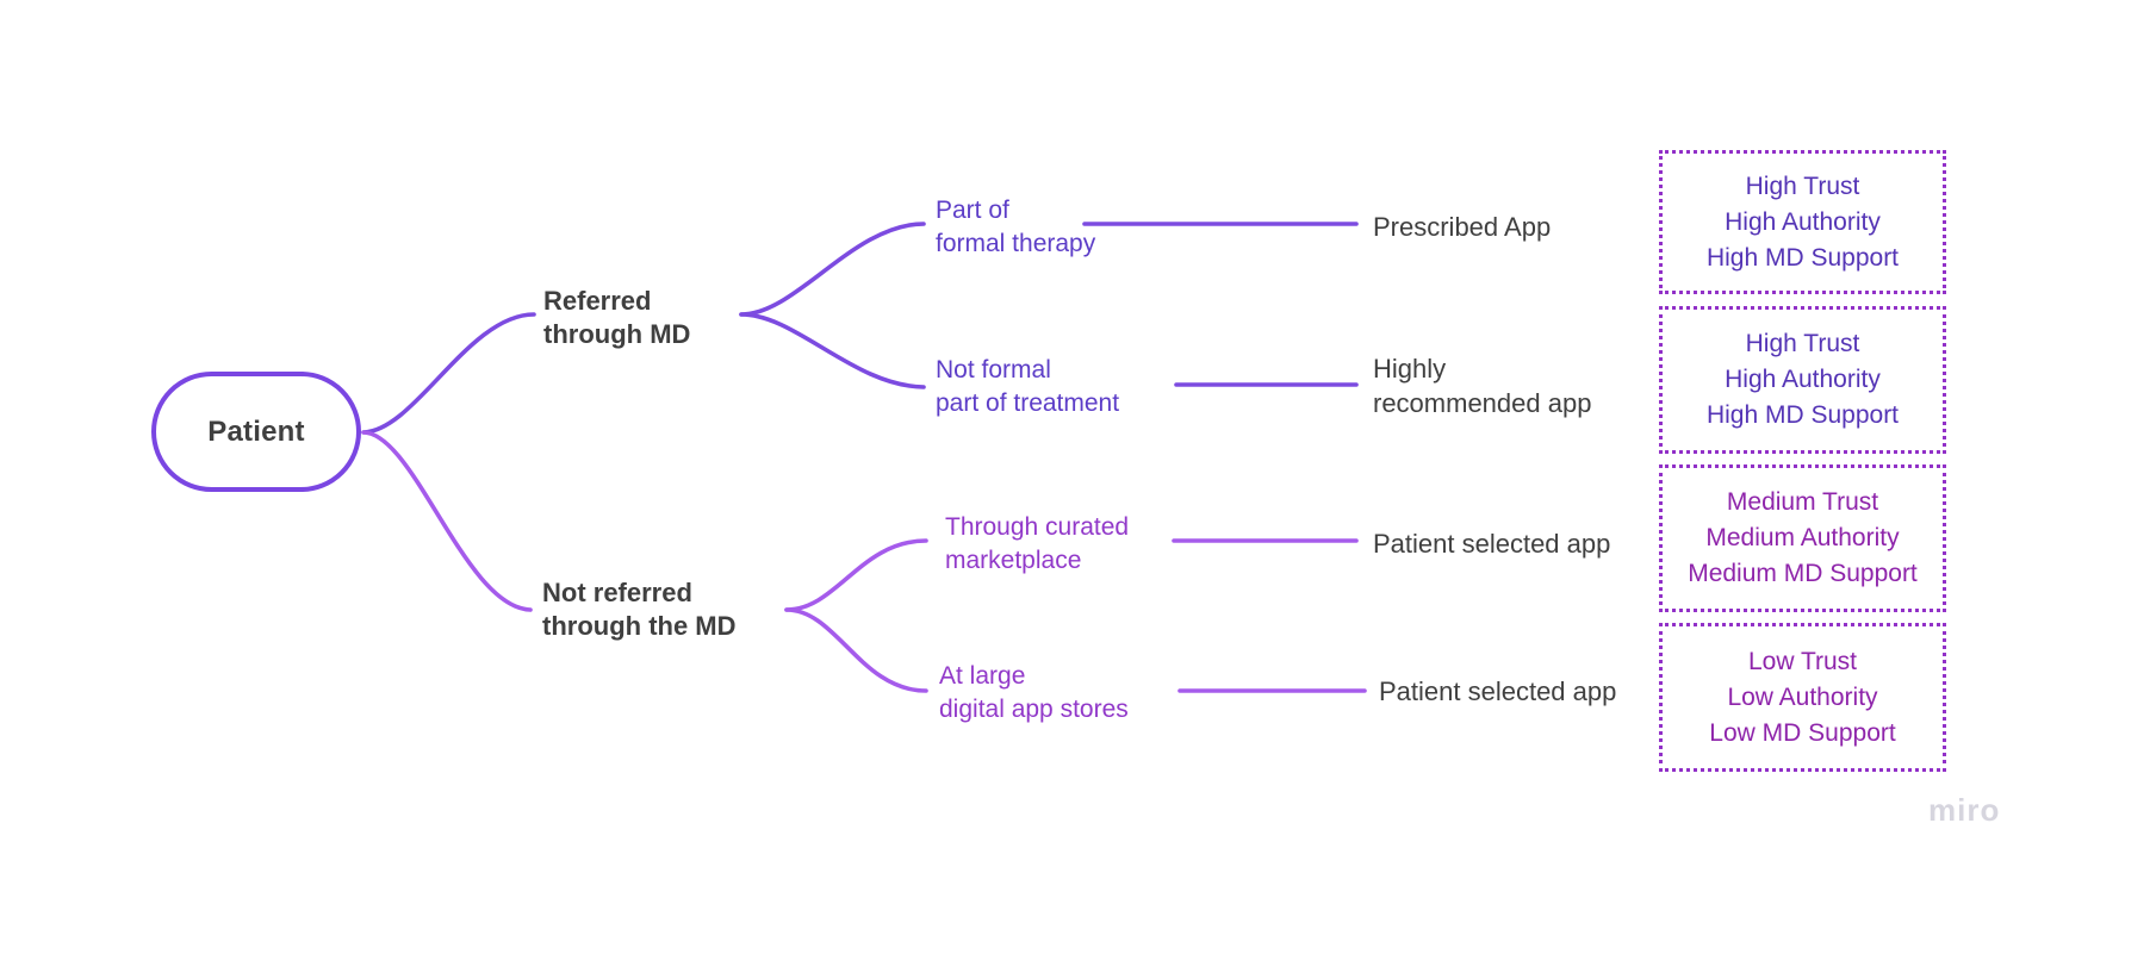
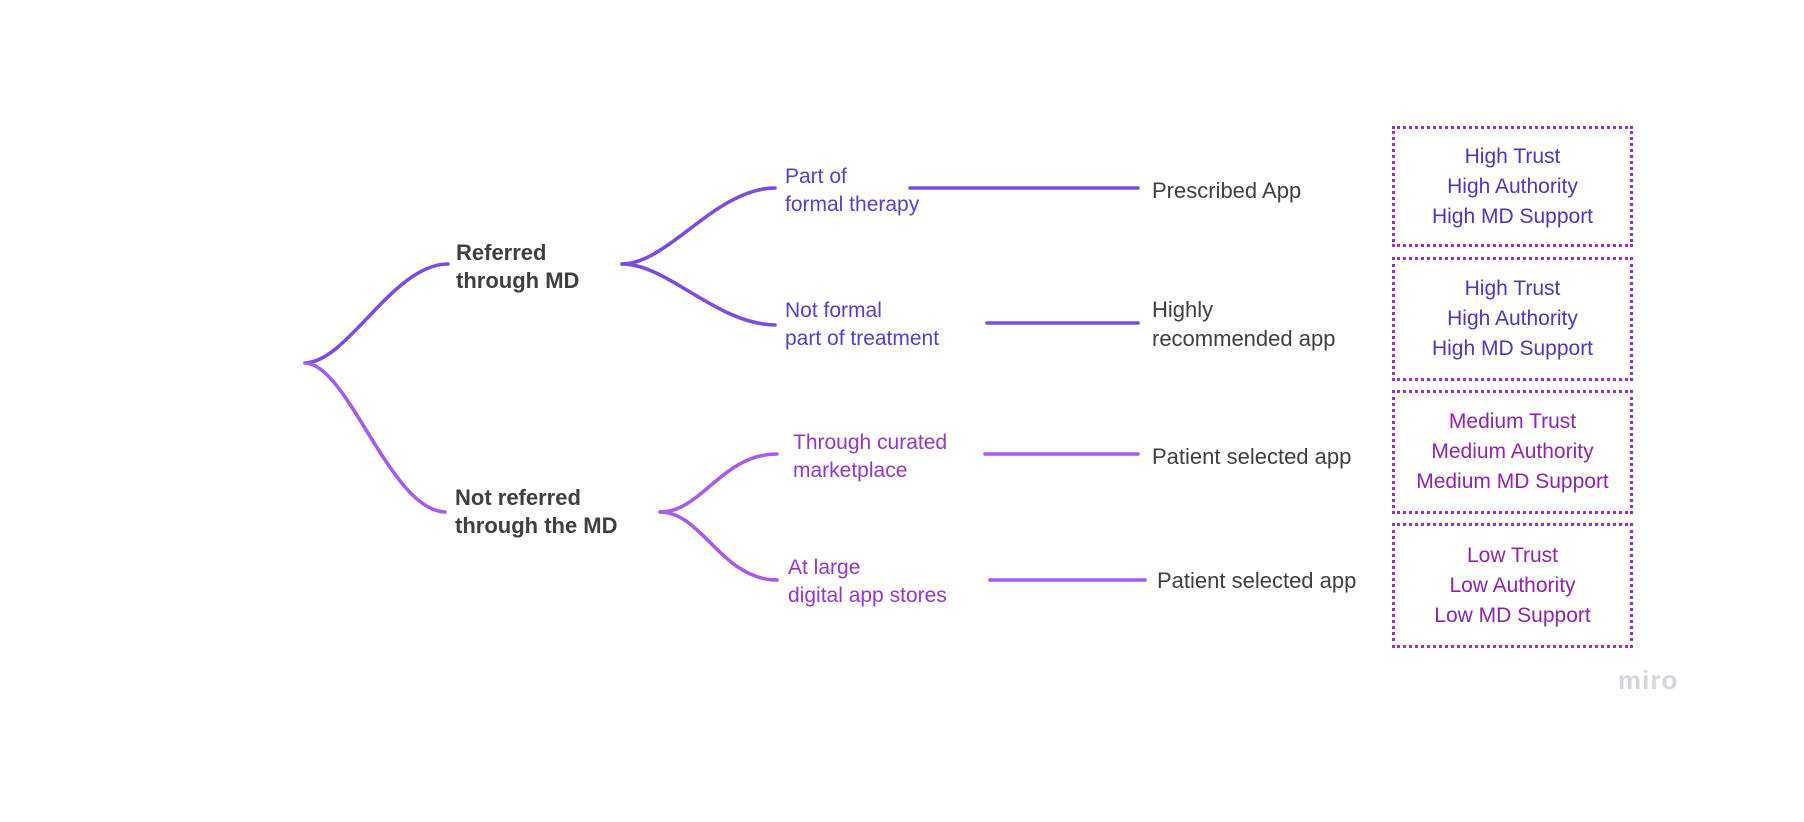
- Patient
  Referred
  through MD
  Not referred
  through the MD
  Part of
  formal therapy
  Not formal
  part of treatment
  Through curated
  marketplace
  At large
  digital app stores
  Prescribed App
  Highly
  recommended app
  Patient selected app
  Patient selected app
  High Trust
  High Authority
  High MD Support
  High Trust
  High Authority
  High MD Support
  Medium Trust
  Medium Authority
  Medium MD Support
  Low Trust
  Low Authority
  Low MD Support
  miro
